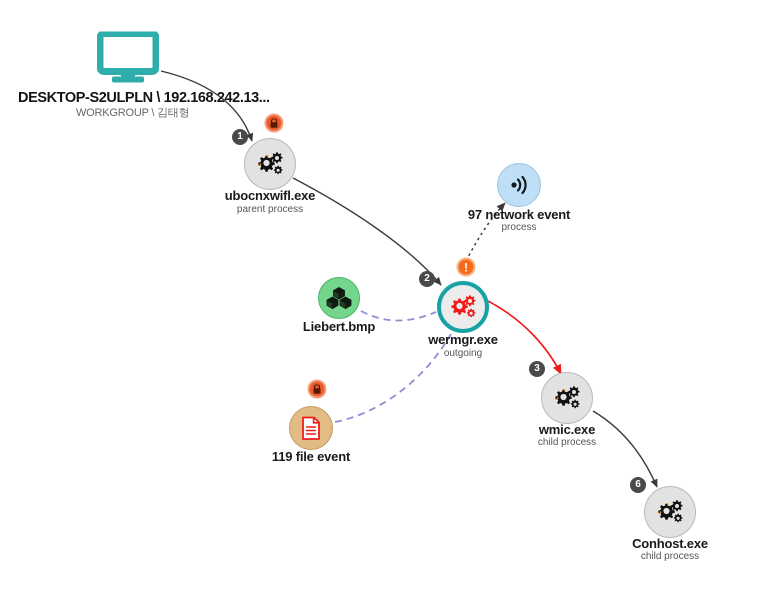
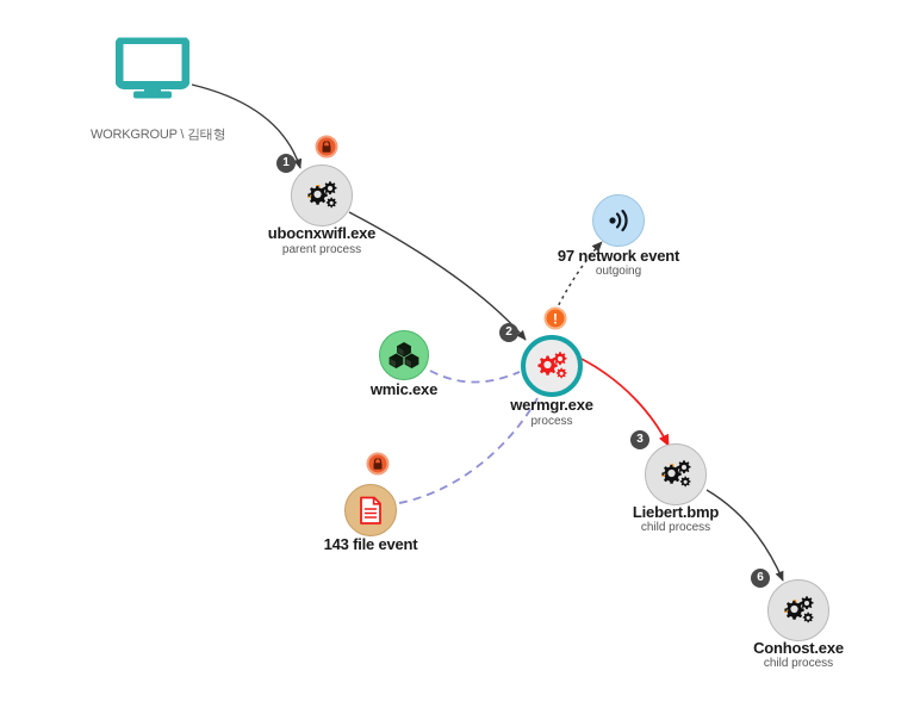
- DESKTOP-S2ULPLN \ 192.168.242.13...
  WORKGROUP \ 김태형
  1
  ubocnxwifl.exe
  parent process
  97 network event
- process
+ outgoing
- Liebert.bmp
+ wmic.exe
  2
  !
  wermgr.exe
- outgoing
+ process
- 119 file event
+ 143 file event
  3
- wmic.exe
+ Liebert.bmp
  child process
  6
  Conhost.exe
  child process
